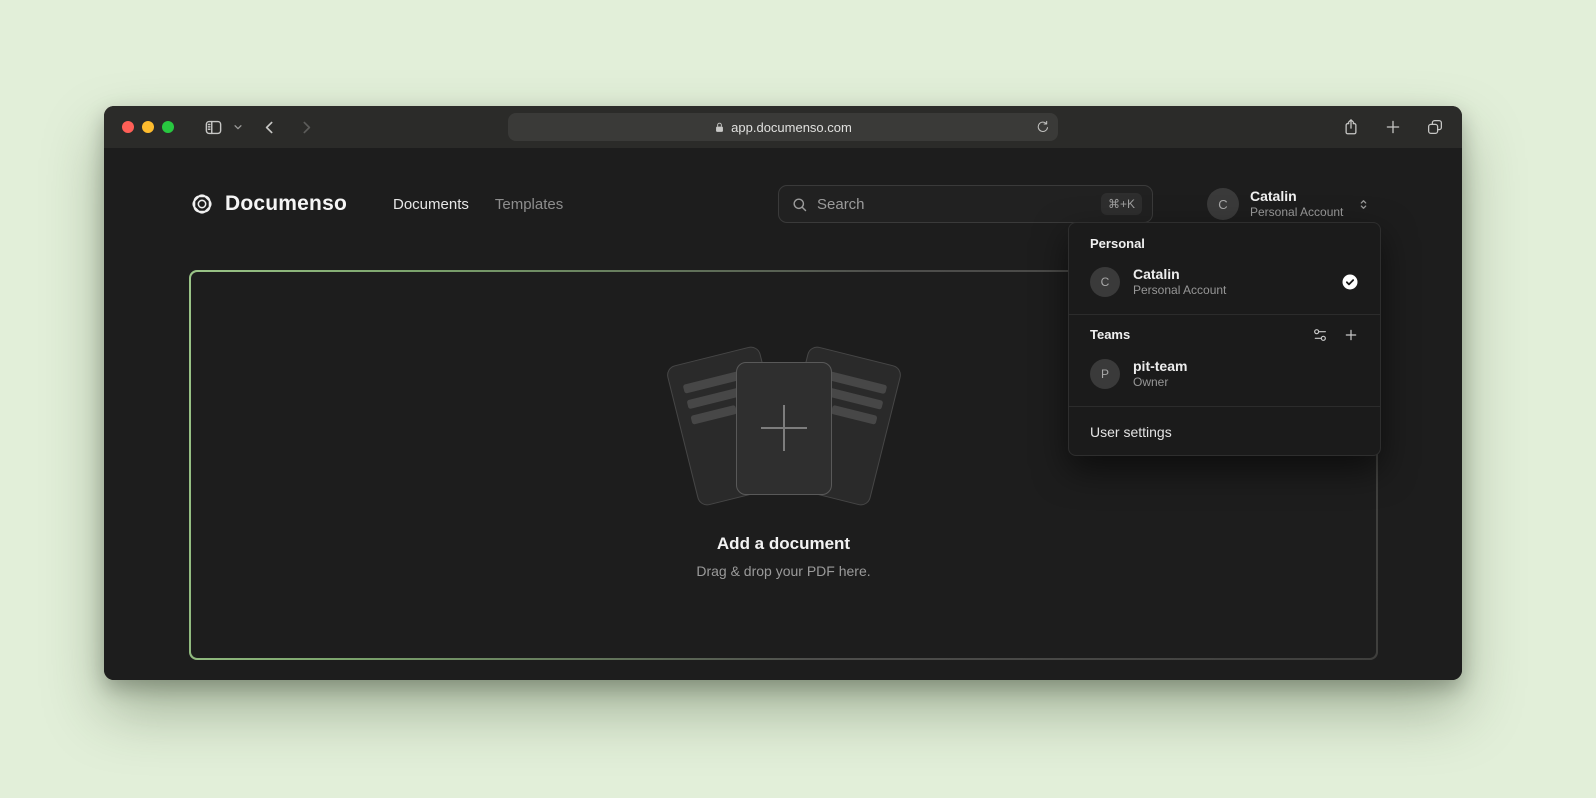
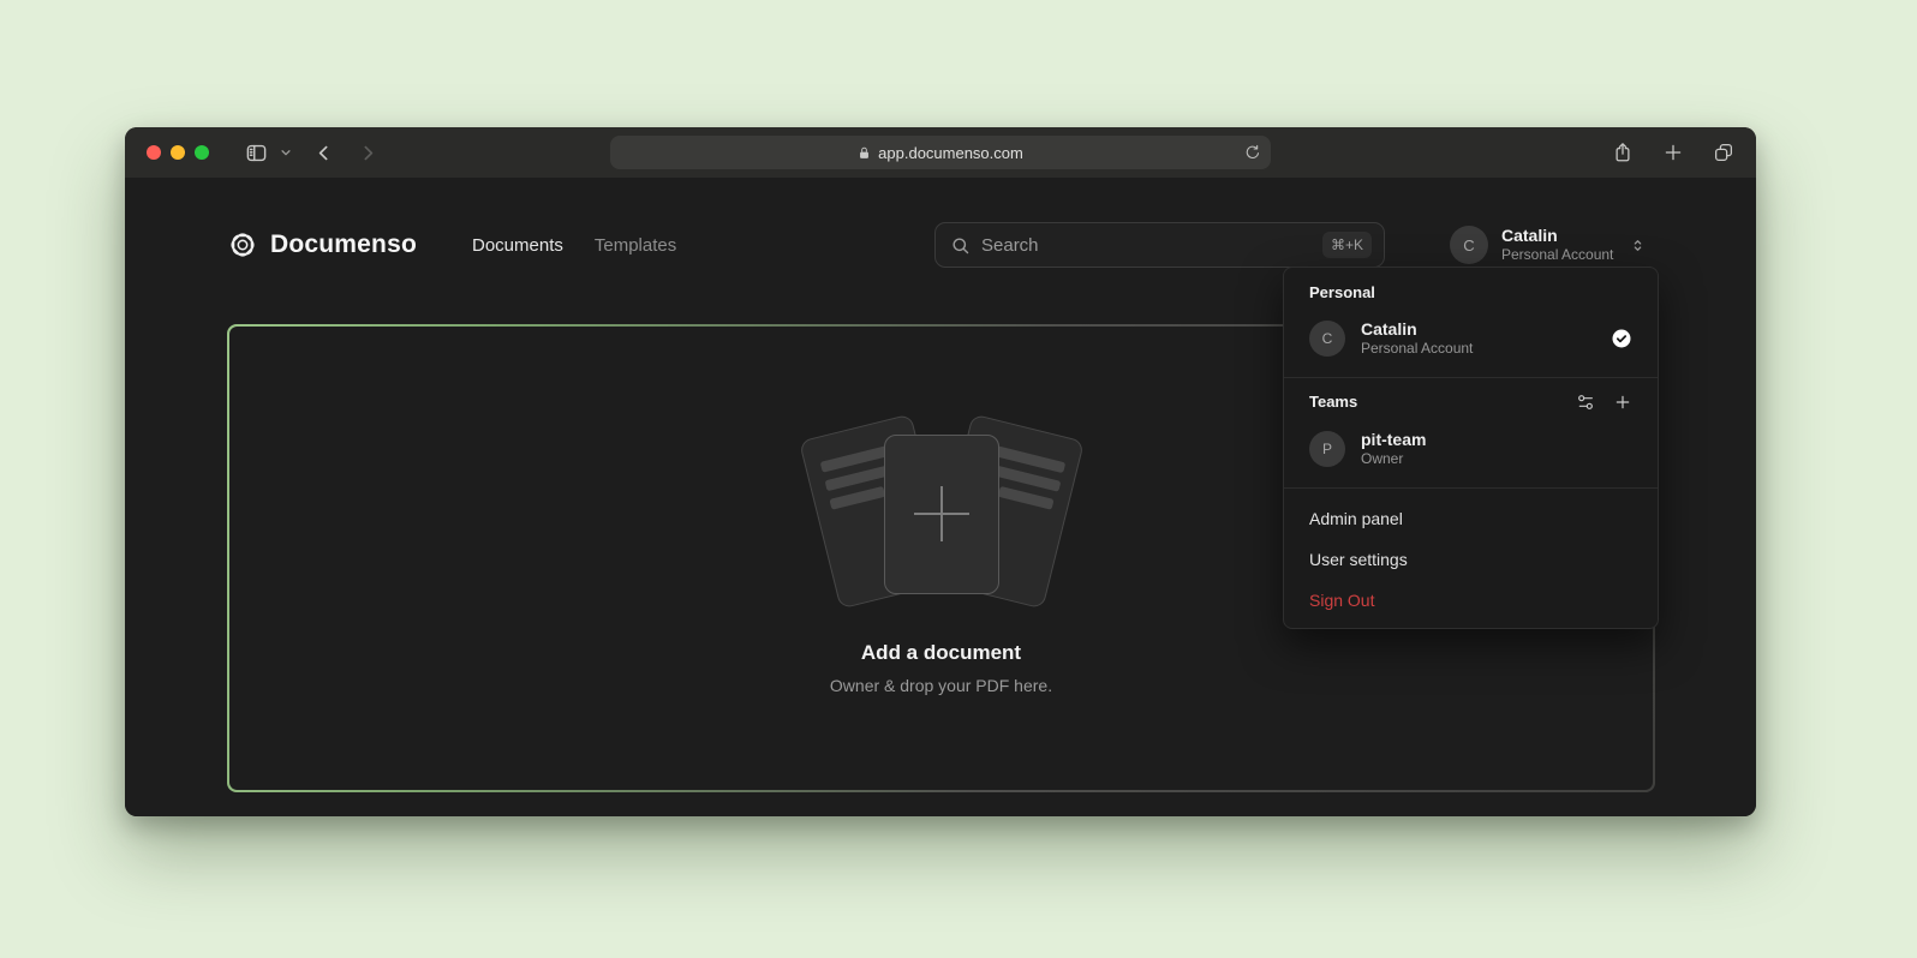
  app.documenso.com
  Documenso
  Documents
  Templates
  Search
  ⌘+K
  C
  Catalin
  Personal Account
  Add a document
- Drag & drop your PDF here.
+ Owner & drop your PDF here.
  Personal
  C
  Catalin
  Personal Account
  Teams
  P
  pit-team
  Owner
+ Admin panel
  User settings
+ Sign Out
